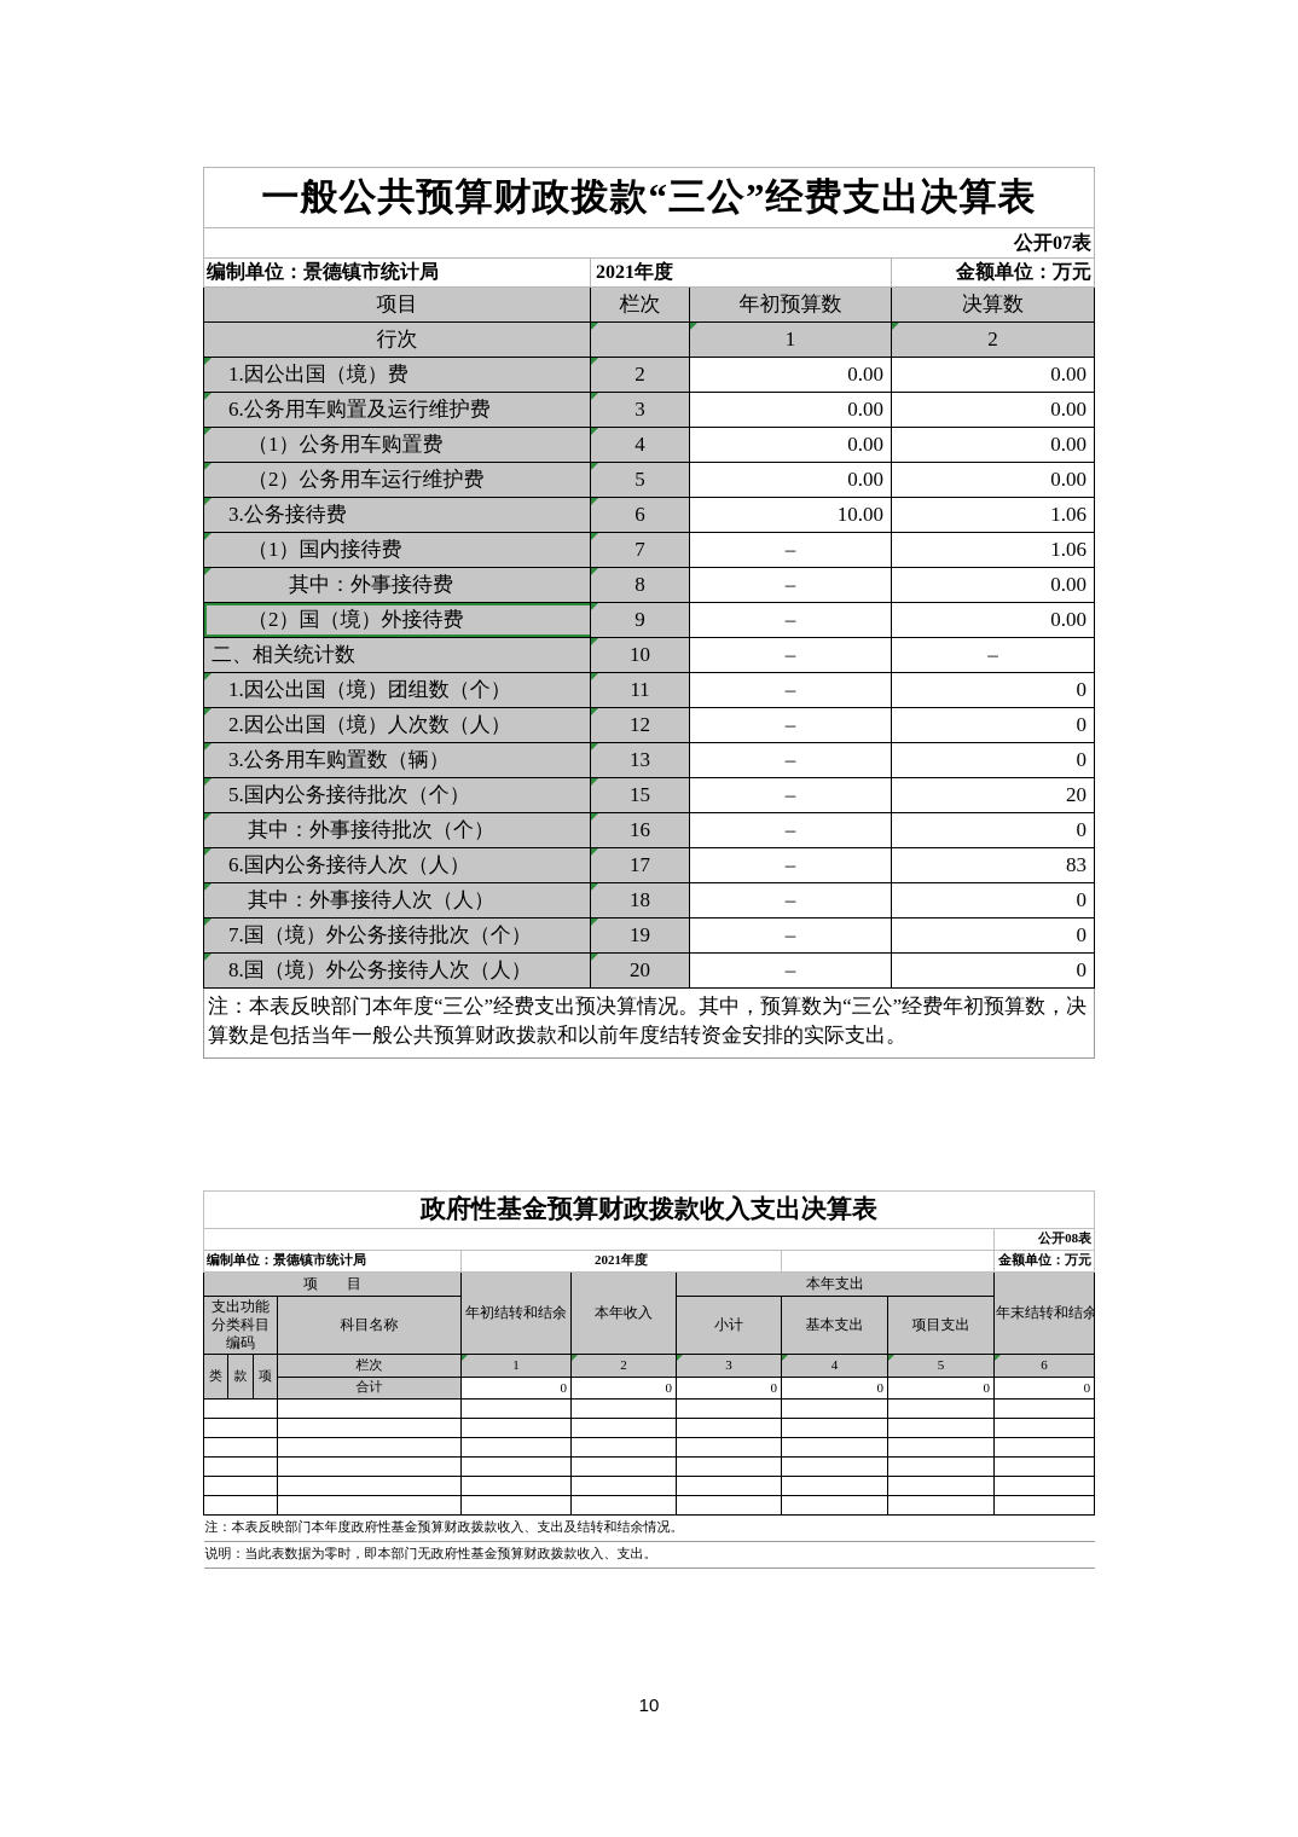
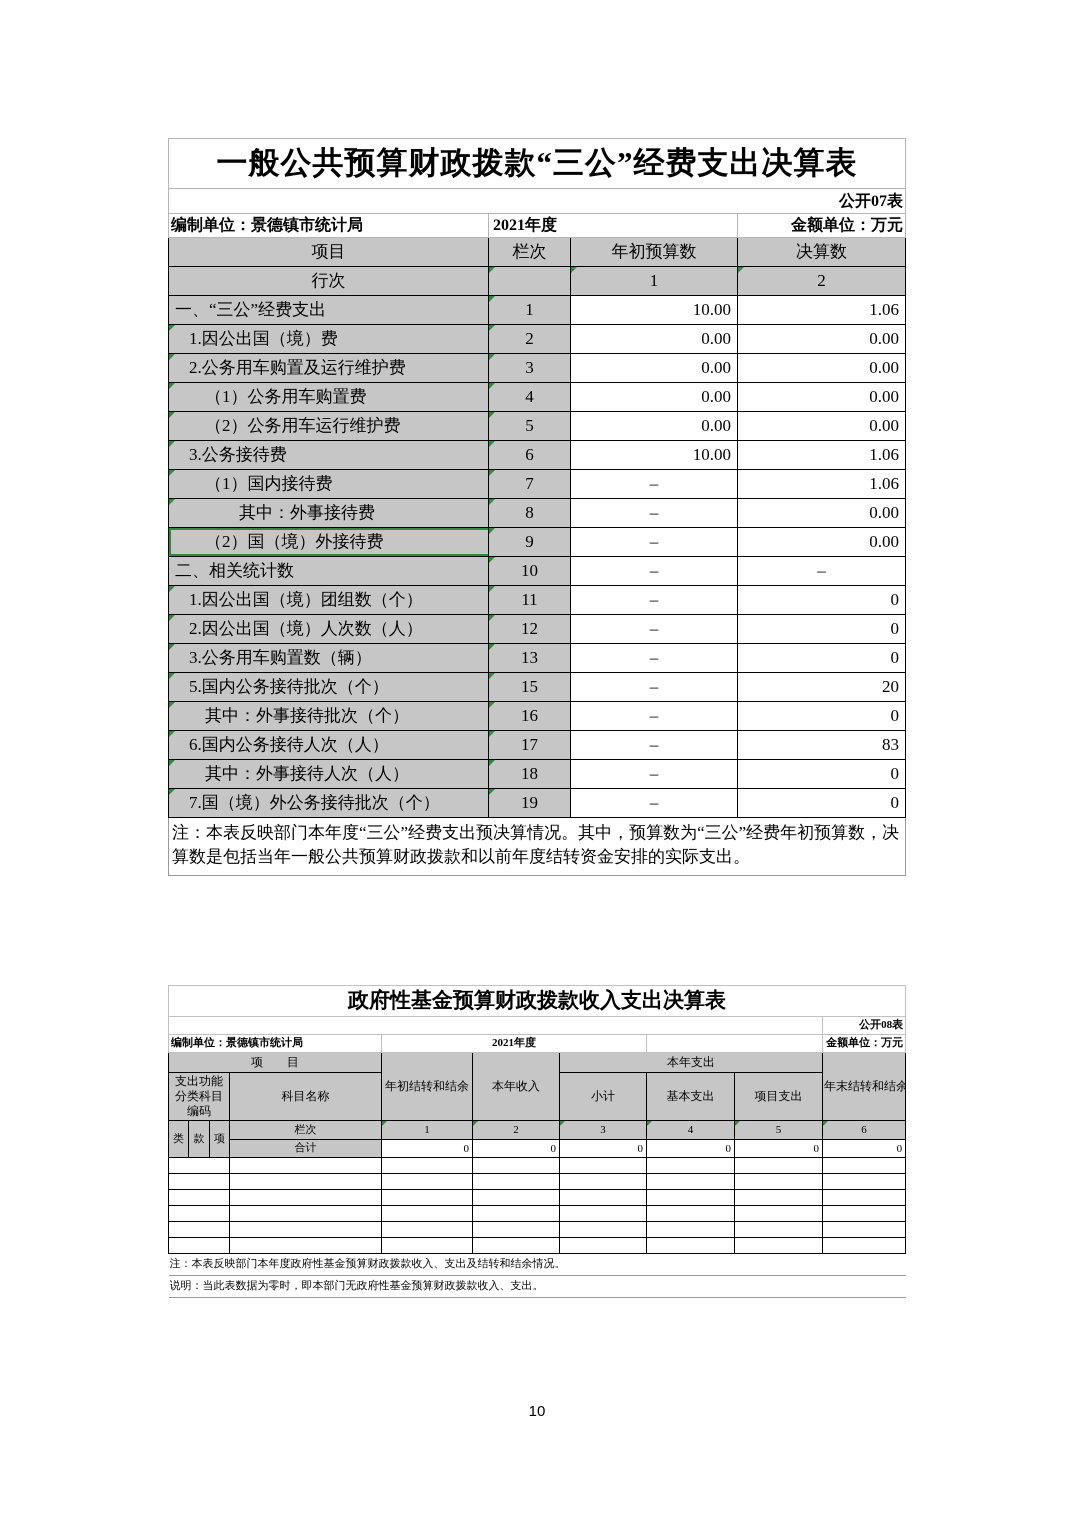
  一般公共预算财政拨款“三公”经费支出决算表
  公开07表
  编制单位：景德镇市统计局	2021年度	金额单位：万元
  项目	栏次	年初预算数	决算数
  行次		1	2
+ 一、“三公”经费支出	1	10.00	1.06
  1.因公出国（境）费	2	0.00	0.00
- 6.公务用车购置及运行维护费	3	0.00	0.00
+ 2.公务用车购置及运行维护费	3	0.00	0.00
  （1）公务用车购置费	4	0.00	0.00
  （2）公务用车运行维护费	5	0.00	0.00
  3.公务接待费	6	10.00	1.06
  （1）国内接待费	7	–	1.06
  其中：外事接待费	8	–	0.00
  （2）国（境）外接待费	9	–	0.00
  二、相关统计数	10	–	–
  1.因公出国（境）团组数（个）	11	–	0
  2.因公出国（境）人次数（人）	12	–	0
  3.公务用车购置数（辆）	13	–	0
  5.国内公务接待批次（个）	15	–	20
  其中：外事接待批次（个）	16	–	0
  6.国内公务接待人次（人）	17	–	83
  其中：外事接待人次（人）	18	–	0
  7.国（境）外公务接待批次（个）	19	–	0
- 8.国（境）外公务接待人次（人）	20	–	0
  注：本表反映部门本年度“三公”经费支出预决算情况。其中，预算数为“三公”经费年初预算数，决算数是包括当年一般公共预算财政拨款和以前年度结转资金安排的实际支出。
  政府性基金预算财政拨款收入支出决算表
  	公开08表
  编制单位：景德镇市统计局	2021年度		金额单位：万元
  项 目	年初结转和结余	本年收入	本年支出	年末结转和结余
  支出功能分类科目编码	科目名称	小计	基本支出	项目支出
  类	款	项	栏次	1	2	3	4	5	6
  合计	0	0	0	0	0	0
  注：本表反映部门本年度政府性基金预算财政拨款收入、支出及结转和结余情况。
  说明：当此表数据为零时，即本部门无政府性基金预算财政拨款收入、支出。
  10
